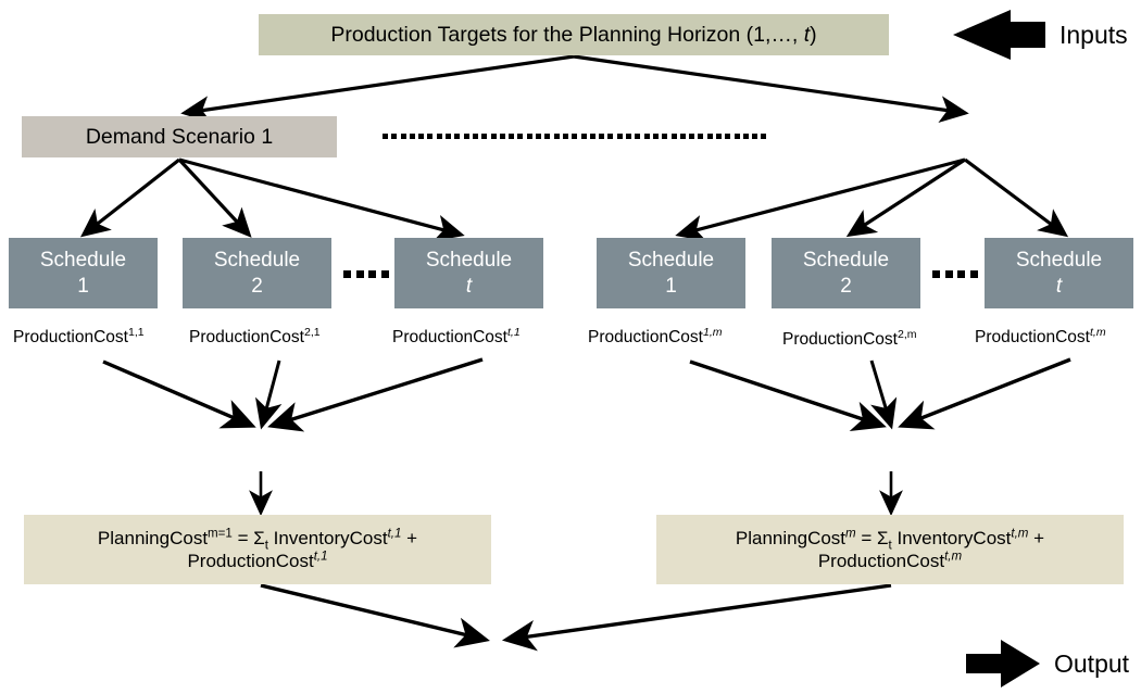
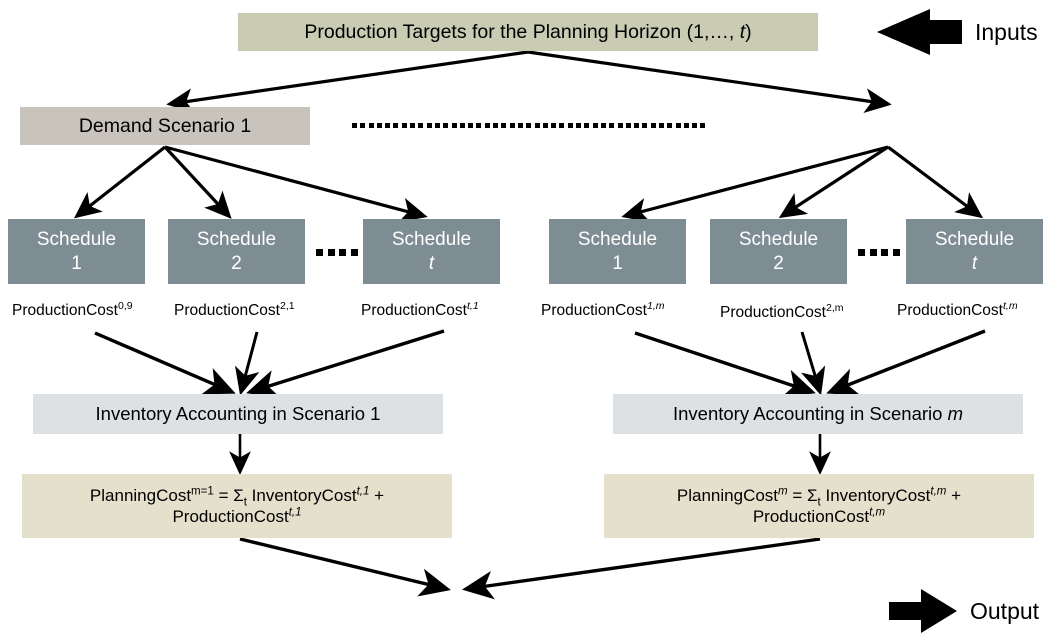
  Production Targets for the Planning Horizon (1,…, t)
  Inputs
  Demand Scenario 1
  Schedule
  1
  Schedule
  2
  Schedule
  t
  Schedule
  1
  Schedule
  2
  Schedule
  t
- ProductionCost1,1
+ ProductionCost0,9
  ProductionCost2,1
  ProductionCostt,1
  ProductionCost1,m
  ProductionCost2,m
  ProductionCostt,m
+ Inventory Accounting in Scenario 1
+ Inventory Accounting in Scenario m
  PlanningCostm=1 = Σt InventoryCostt,1 +
  ProductionCostt,1
  PlanningCostm = Σt InventoryCostt,m +
  ProductionCostt,m
  Output
